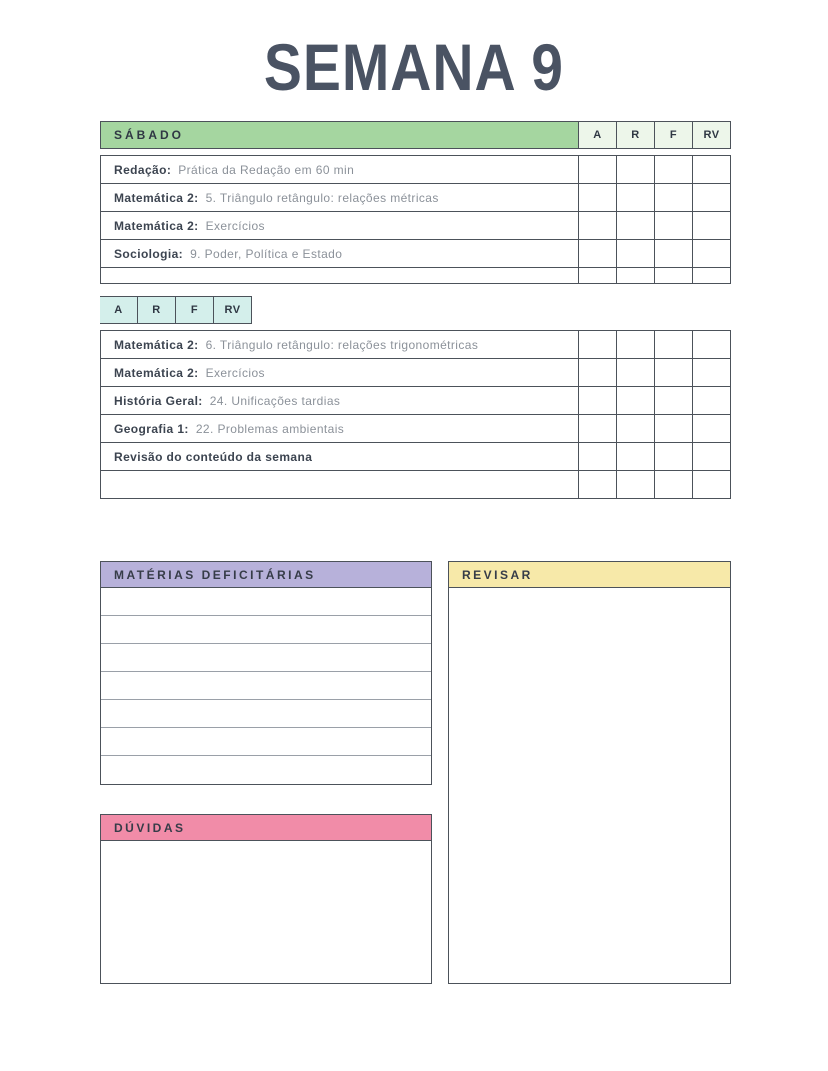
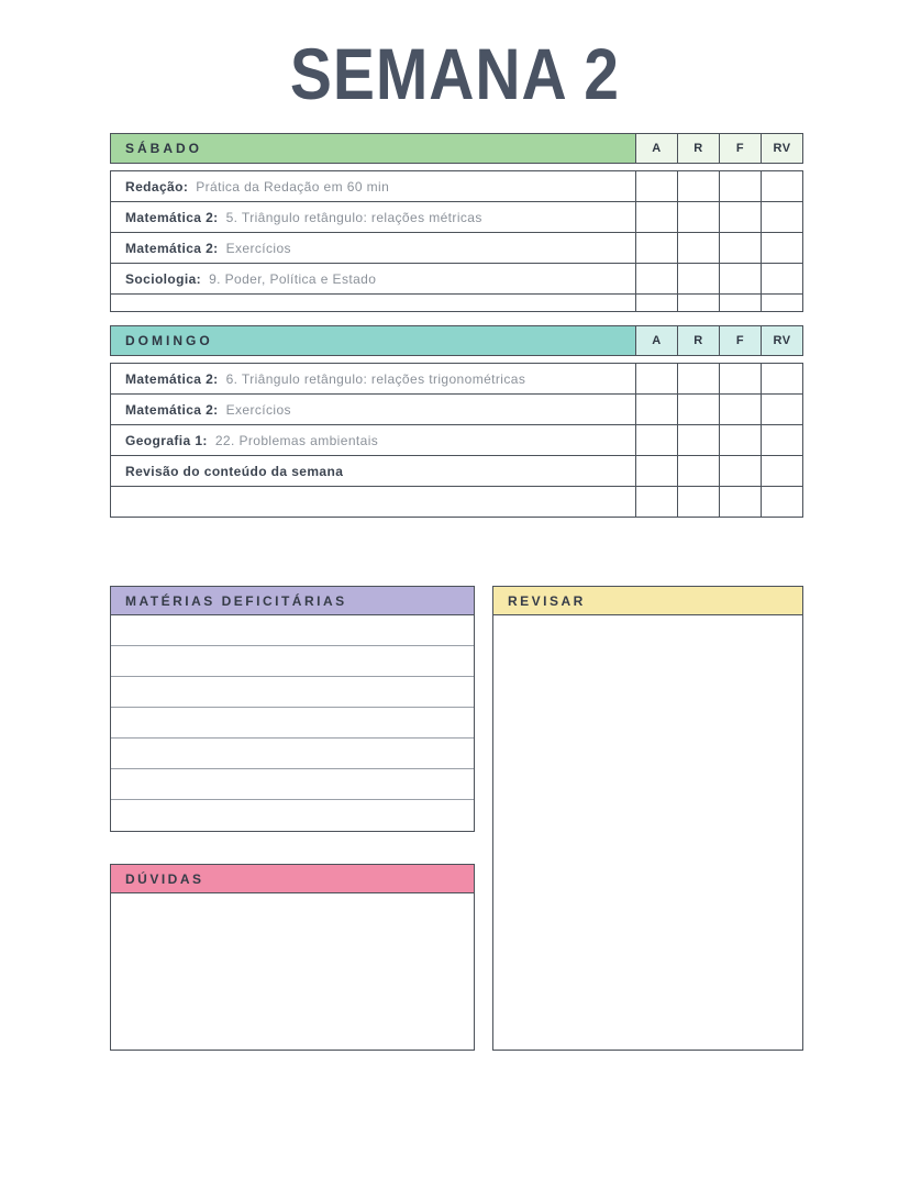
- SEMANA 9
+ SEMANA 2
  SÁBADO
  A
  R
  F
  RV
  Redação:
  Prática da Redação em 60 min
  Matemática 2:
  5. Triângulo retângulo: relações métricas
  Matemática 2:
  Exercícios
  Sociologia:
  9. Poder, Política e Estado
+ DOMINGO
  A
  R
  F
  RV
  Matemática 2:
  6. Triângulo retângulo: relações trigonométricas
  Matemática 2:
  Exercícios
- História Geral:
- 24. Unificações tardias
  Geografia 1:
  22. Problemas ambientais
  Revisão do conteúdo da semana
  MATÉRIAS DEFICITÁRIAS
  DÚVIDAS
  REVISAR
